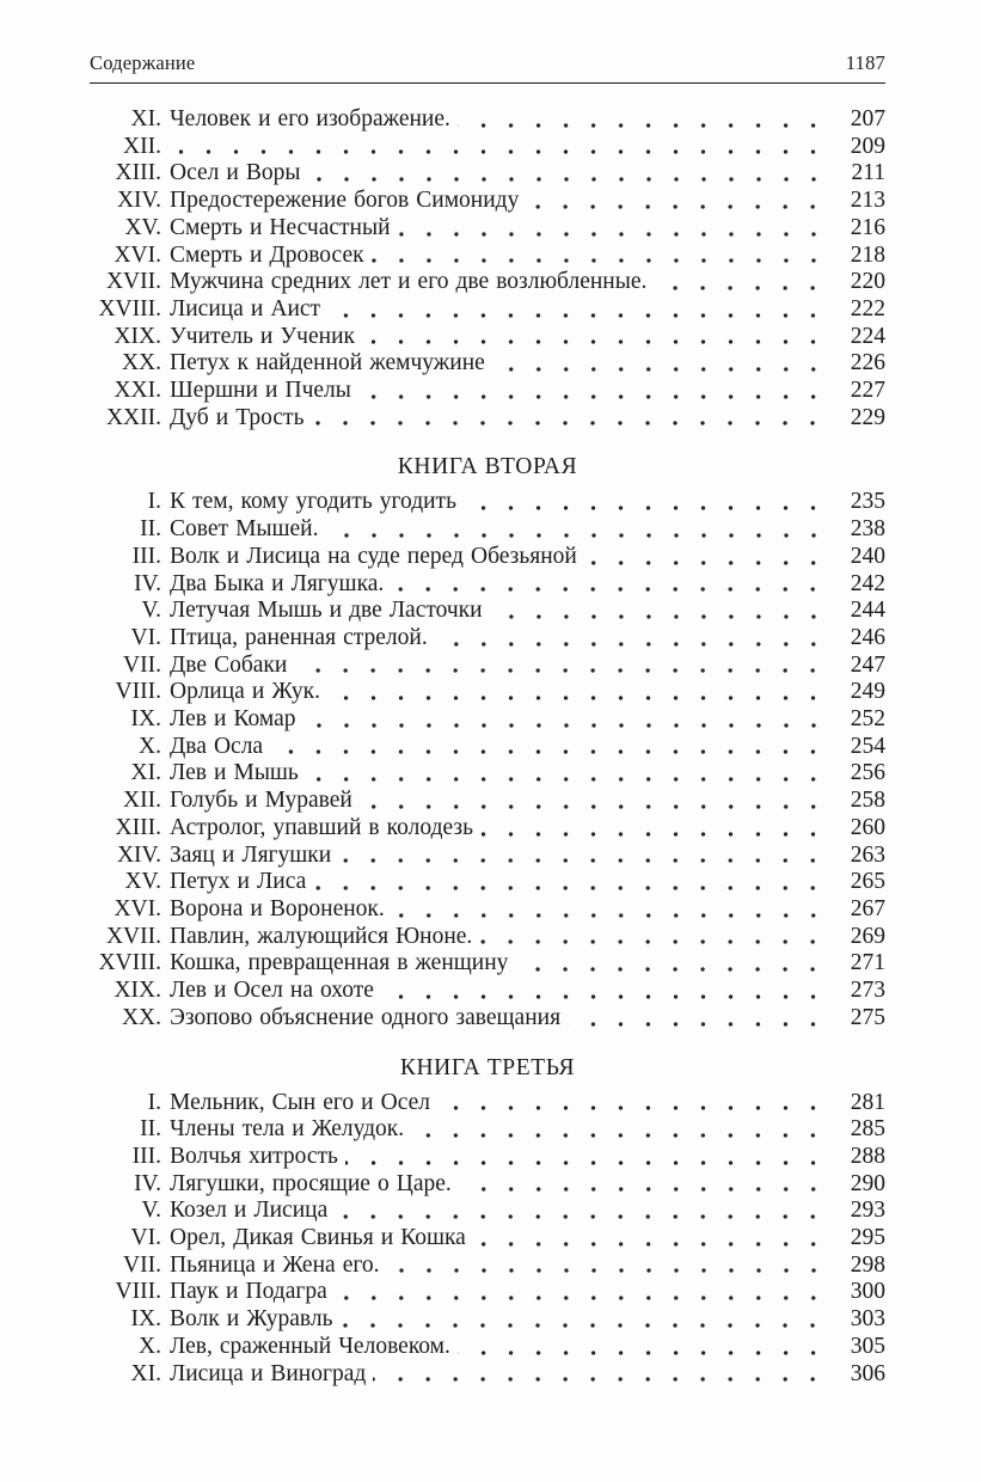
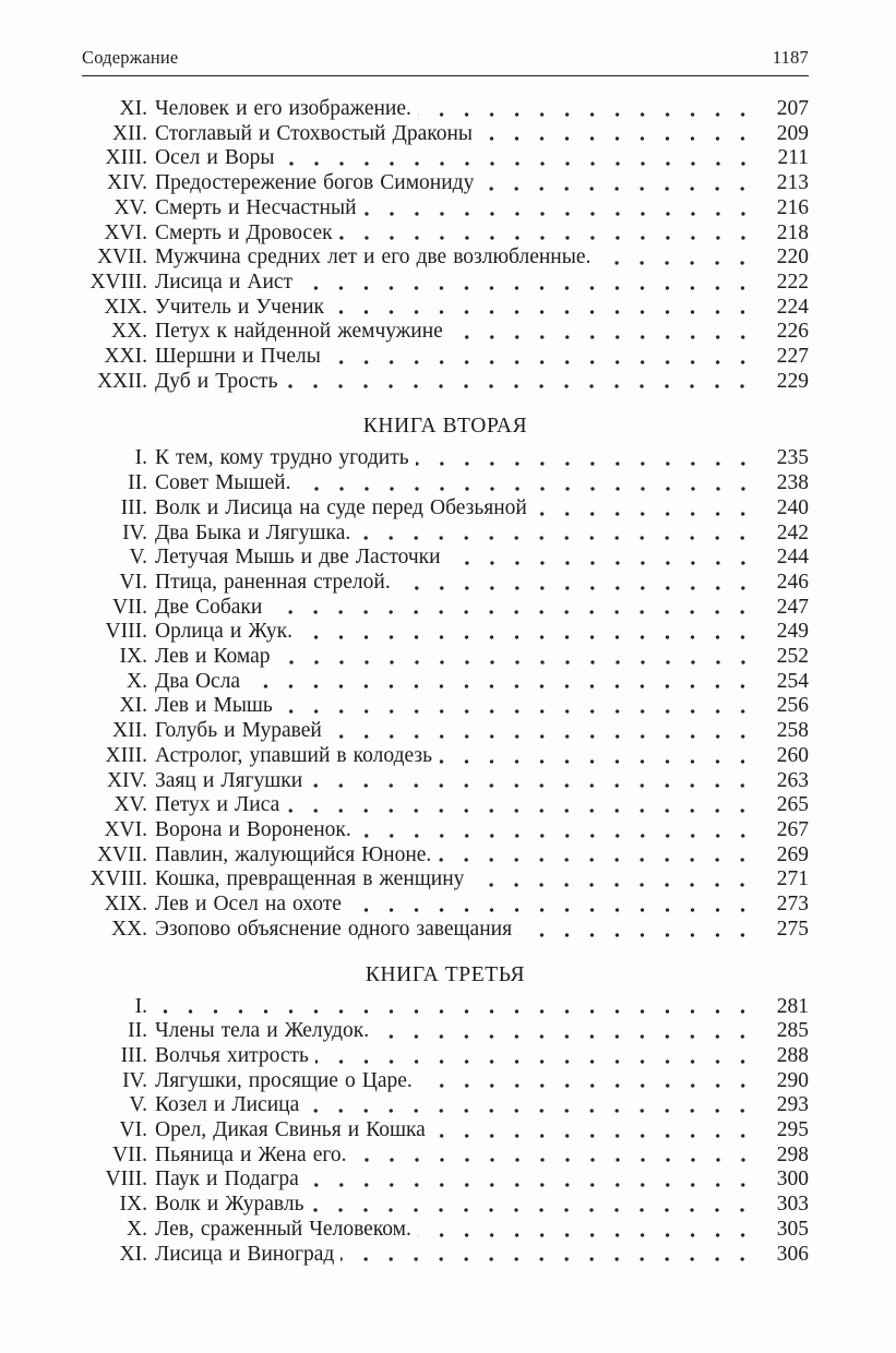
  Содержание
  1187
  XI.
  Человек и его изображение.
  207
  XII.
+ Стоглавый и Стохвостый Драконы
  209
  XIII.
  Осел и Воры
  211
  XIV.
  Предостережение богов Симониду
  213
  XV.
  Смерть и Несчастный
  216
  XVI.
  Смерть и Дровосек
  218
  XVII.
  Мужчина средних лет и его две возлюбленные.
  220
  XVIII.
  Лисица и Аист
  222
  XIX.
  Учитель и Ученик
  224
  XX.
  Петух к найденной жемчужине
  226
  XXI.
  Шершни и Пчелы
  227
  XXII.
  Дуб и Трость
  229
  КНИГА ВТОРАЯ
  I.
- К тем, кому угодить угодить
+ К тем, кому трудно угодить
  235
  II.
  Совет Мышей.
  238
  III.
  Волк и Лисица на суде перед Обезьяной
  240
  IV.
  Два Быка и Лягушка.
  242
  V.
  Летучая Мышь и две Ласточки
  244
  VI.
  Птица, раненная стрелой.
  246
  VII.
  Две Собаки
  247
  VIII.
  Орлица и Жук.
  249
  IX.
  Лев и Комар
  252
  X.
  Два Осла
  254
  XI.
  Лев и Мышь
  256
  XII.
  Голубь и Муравей
  258
  XIII.
  Астролог, упавший в колодезь
  260
  XIV.
  Заяц и Лягушки
  263
  XV.
  Петух и Лиса
  265
  XVI.
  Ворона и Вороненок.
  267
  XVII.
  Павлин, жалующийся Юноне.
  269
  XVIII.
  Кошка, превращенная в женщину
  271
  XIX.
  Лев и Осел на охоте
  273
  XX.
  Эзопово объяснение одного завещания
  275
  КНИГА ТРЕТЬЯ
  I.
- Мельник, Сын его и Осел
  281
  II.
  Члены тела и Желудок.
  285
  III.
  Волчья хитрость
  288
  IV.
  Лягушки, просящие о Царе.
  290
  V.
  Козел и Лисица
  293
  VI.
  Орел, Дикая Свинья и Кошка
  295
  VII.
  Пьяница и Жена его.
  298
  VIII.
  Паук и Подагра
  300
  IX.
  Волк и Журавль
  303
  X.
  Лев, сраженный Человеком.
  305
  XI.
  Лисица и Виноград
  306
